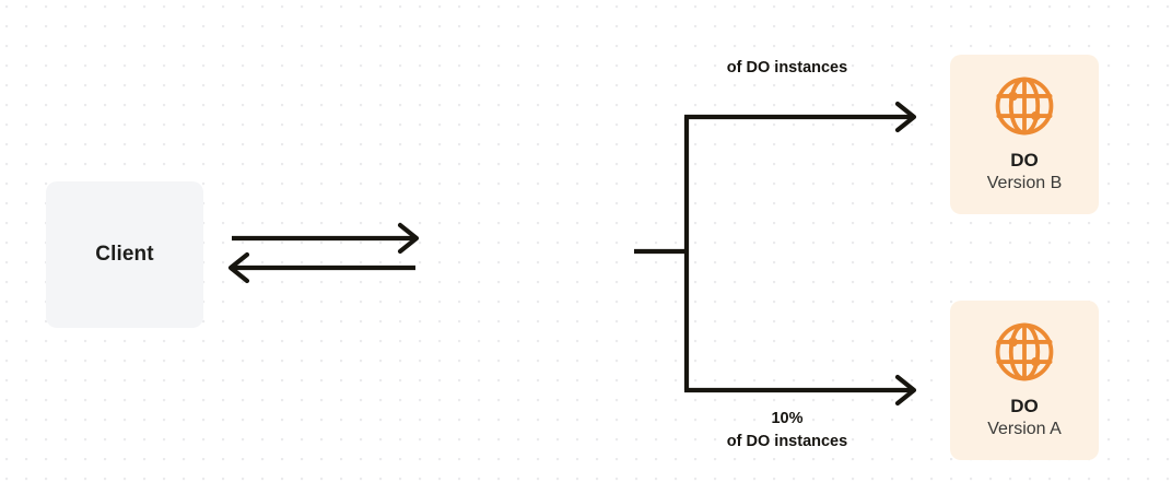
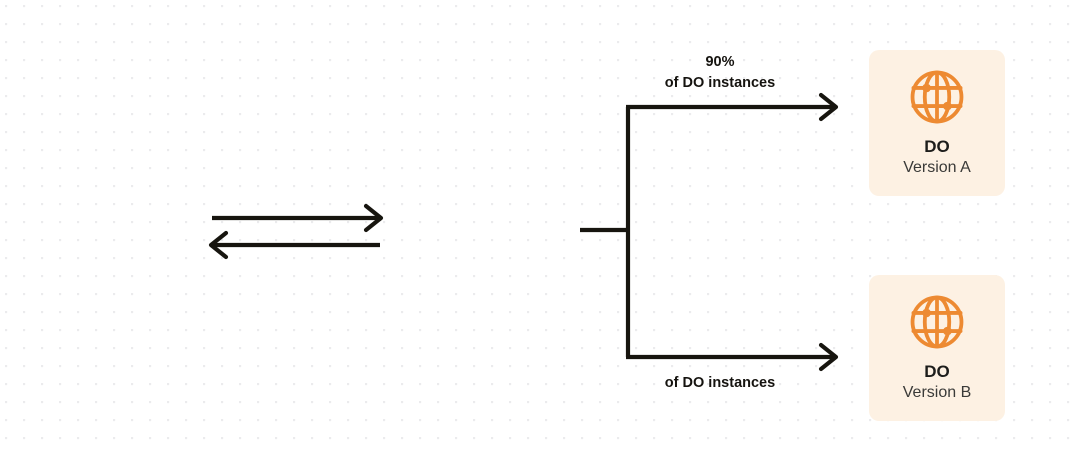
+ 90%
  of DO instances
- 10%
  of DO instances
- Client
  DO
- Version B
+ Version A
  DO
- Version A
+ Version B
